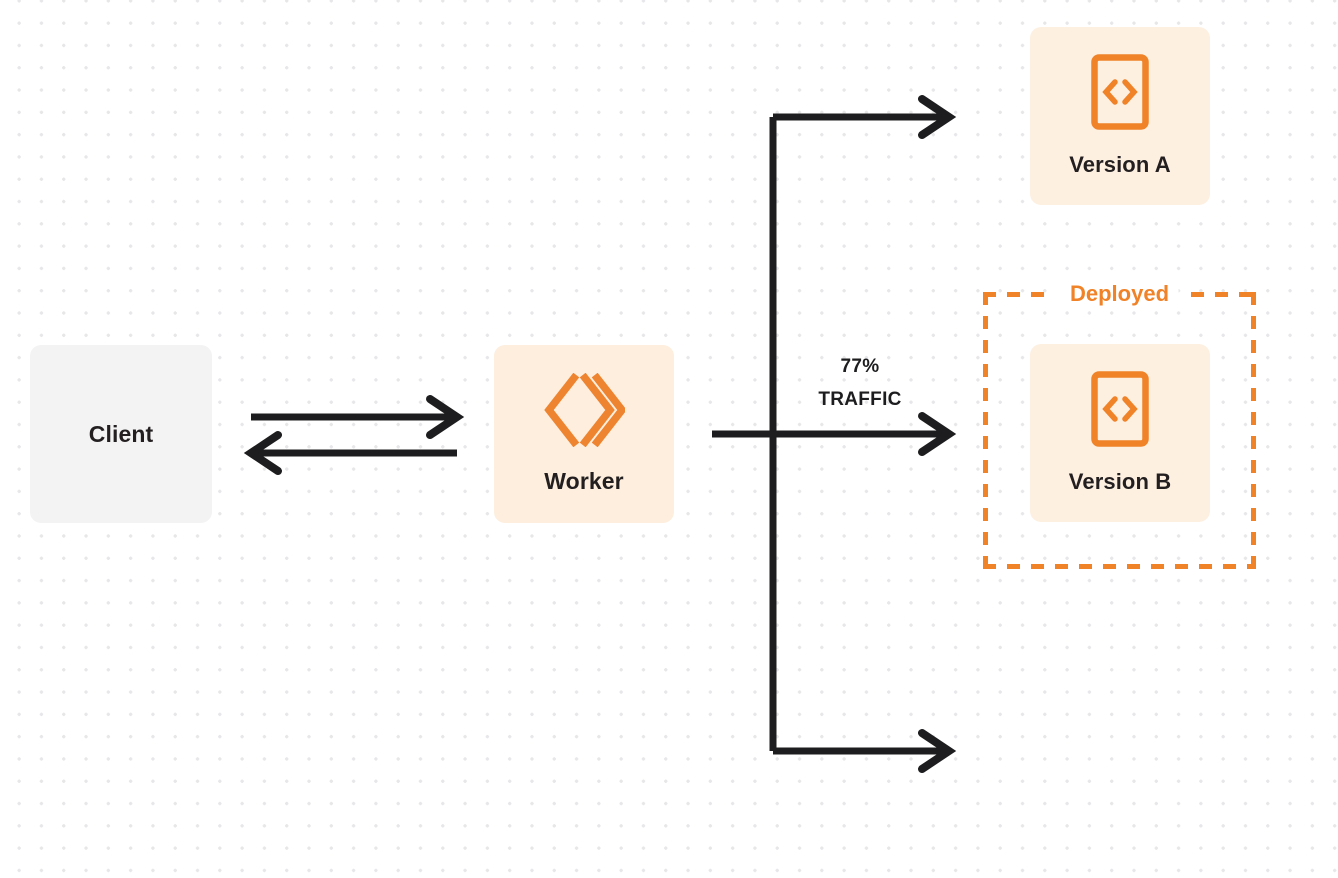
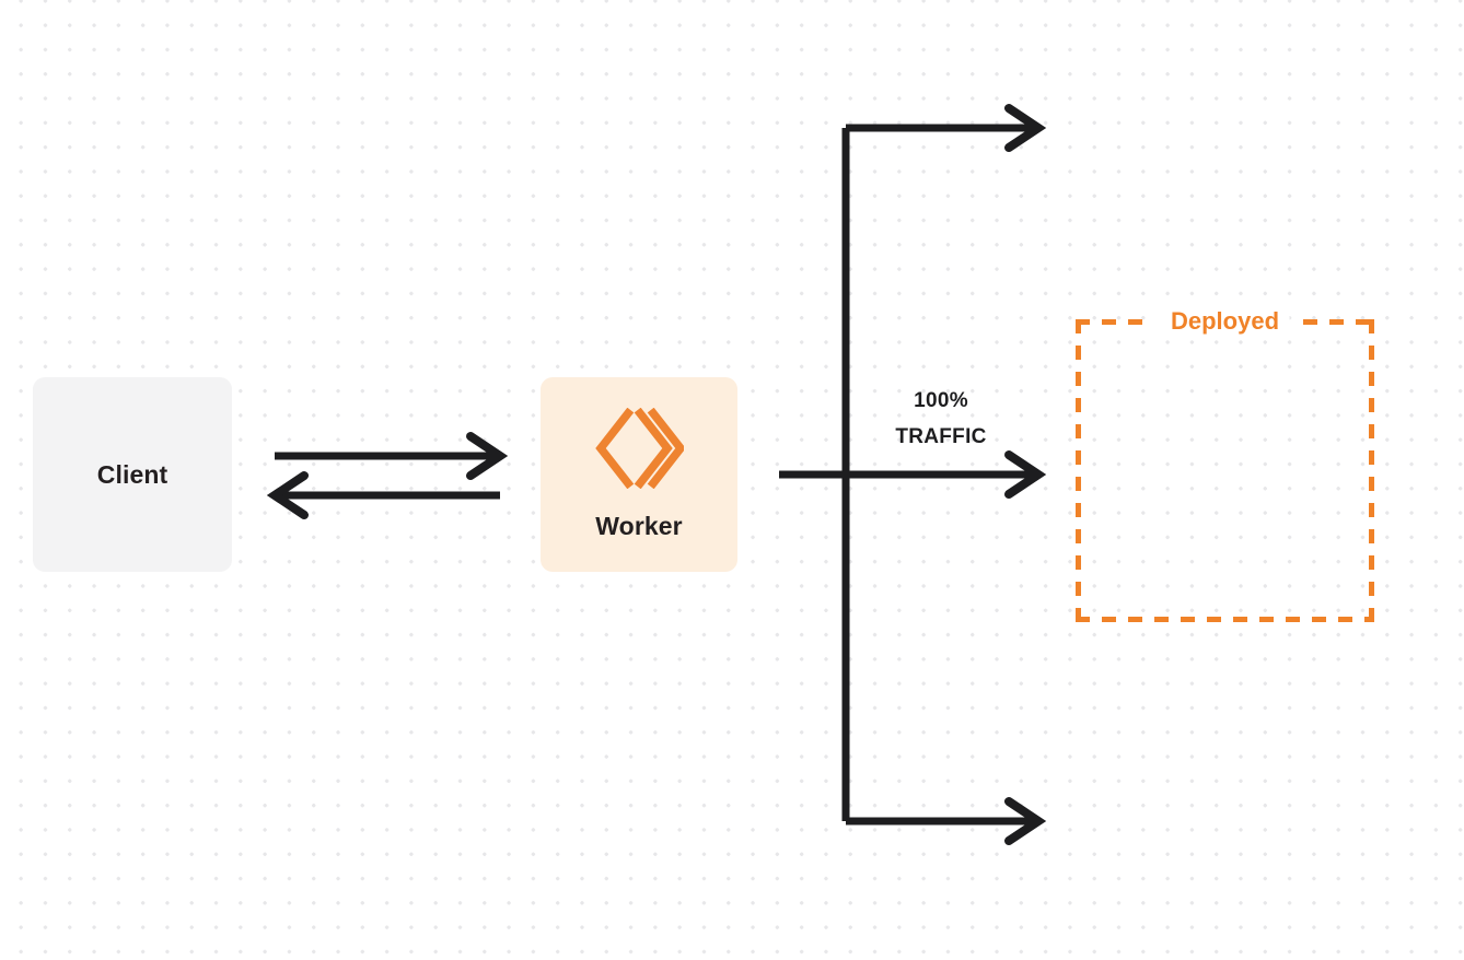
- 77%
+ 100%
  TRAFFIC
  Client
  Worker
- Version A
- Version B
  Deployed
